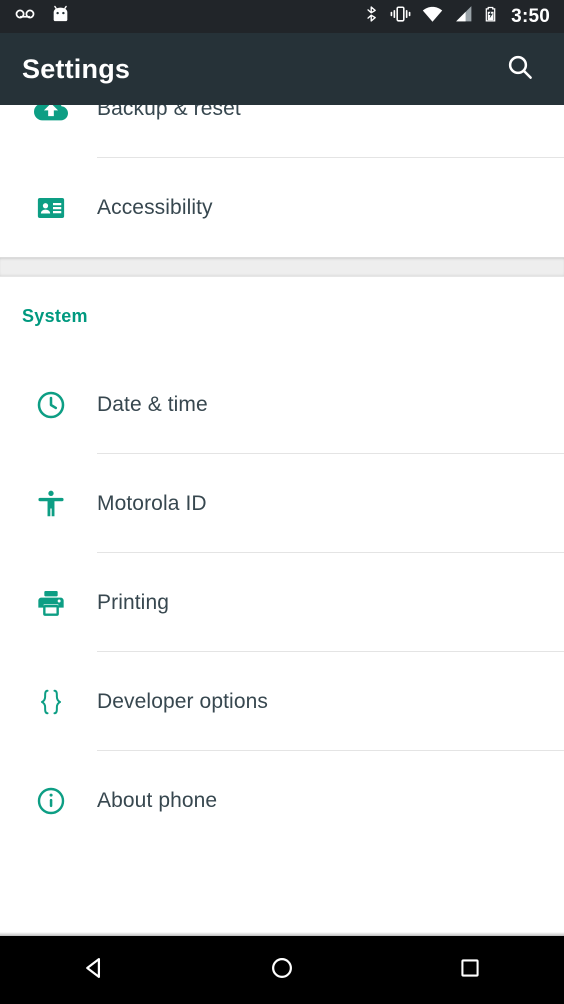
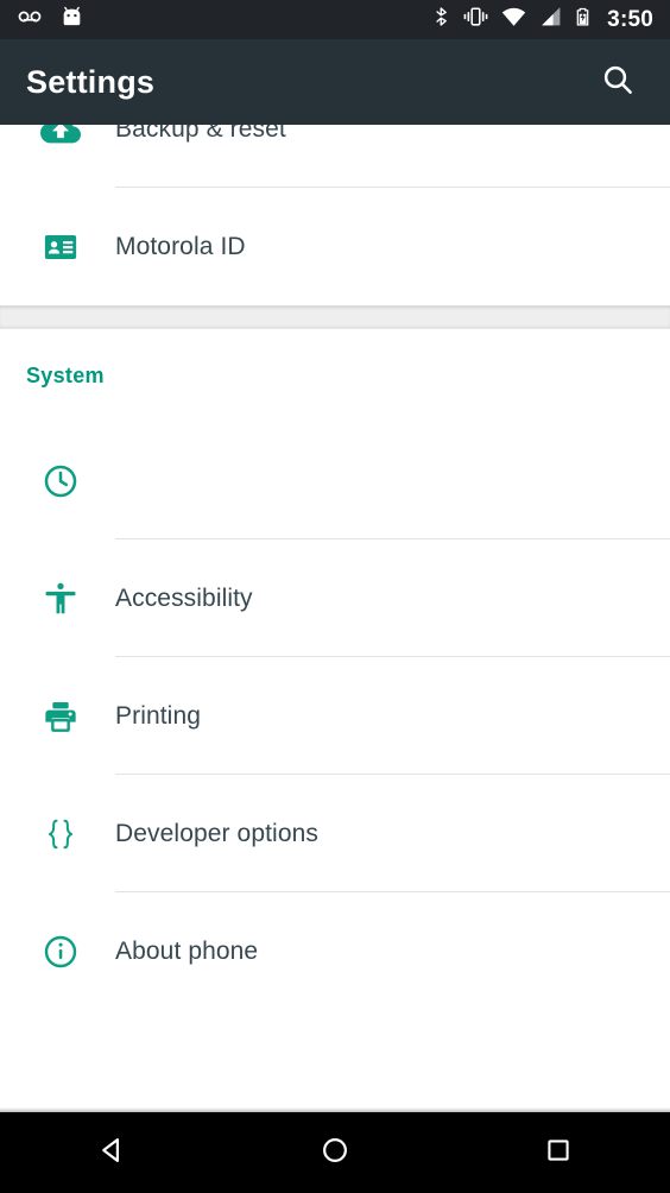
  Backup & reset
- Accessibility
+ Motorola ID
  System
- Date & time
- Motorola ID
+ Accessibility
  Printing
  Developer options
  About phone
  3:50
  Settings
